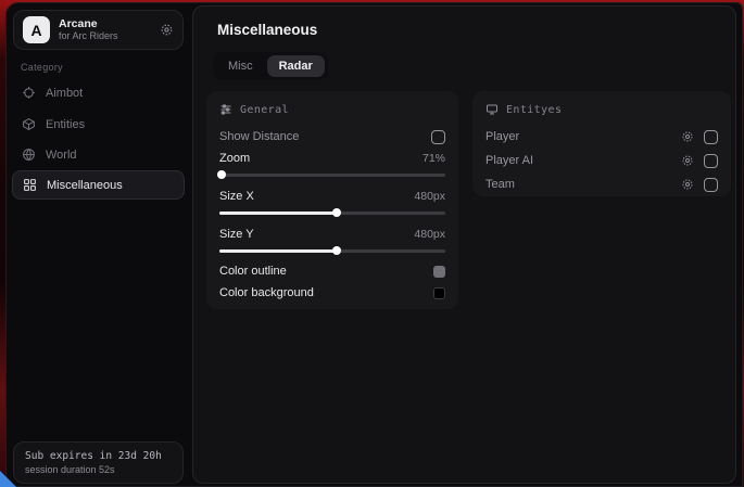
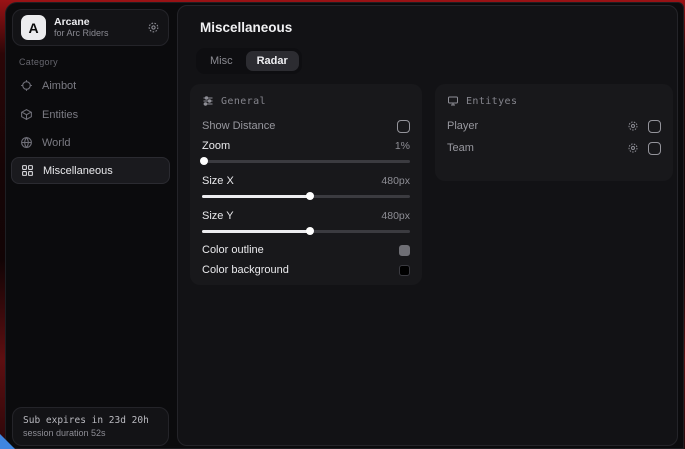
  A
  Arcane
  for Arc Riders
  Category
  Aimbot
  Entities
  World
  Miscellaneous
  Sub expires in 23d 20h
  session duration 52s
  Miscellaneous
  Misc
  Radar
  General
  Show Distance
  Zoom
- 71%
+ 1%
  Size X
  480px
  Size Y
  480px
  Color outline
  Color background
  Entityes
  Player
- Player AI
  Team
